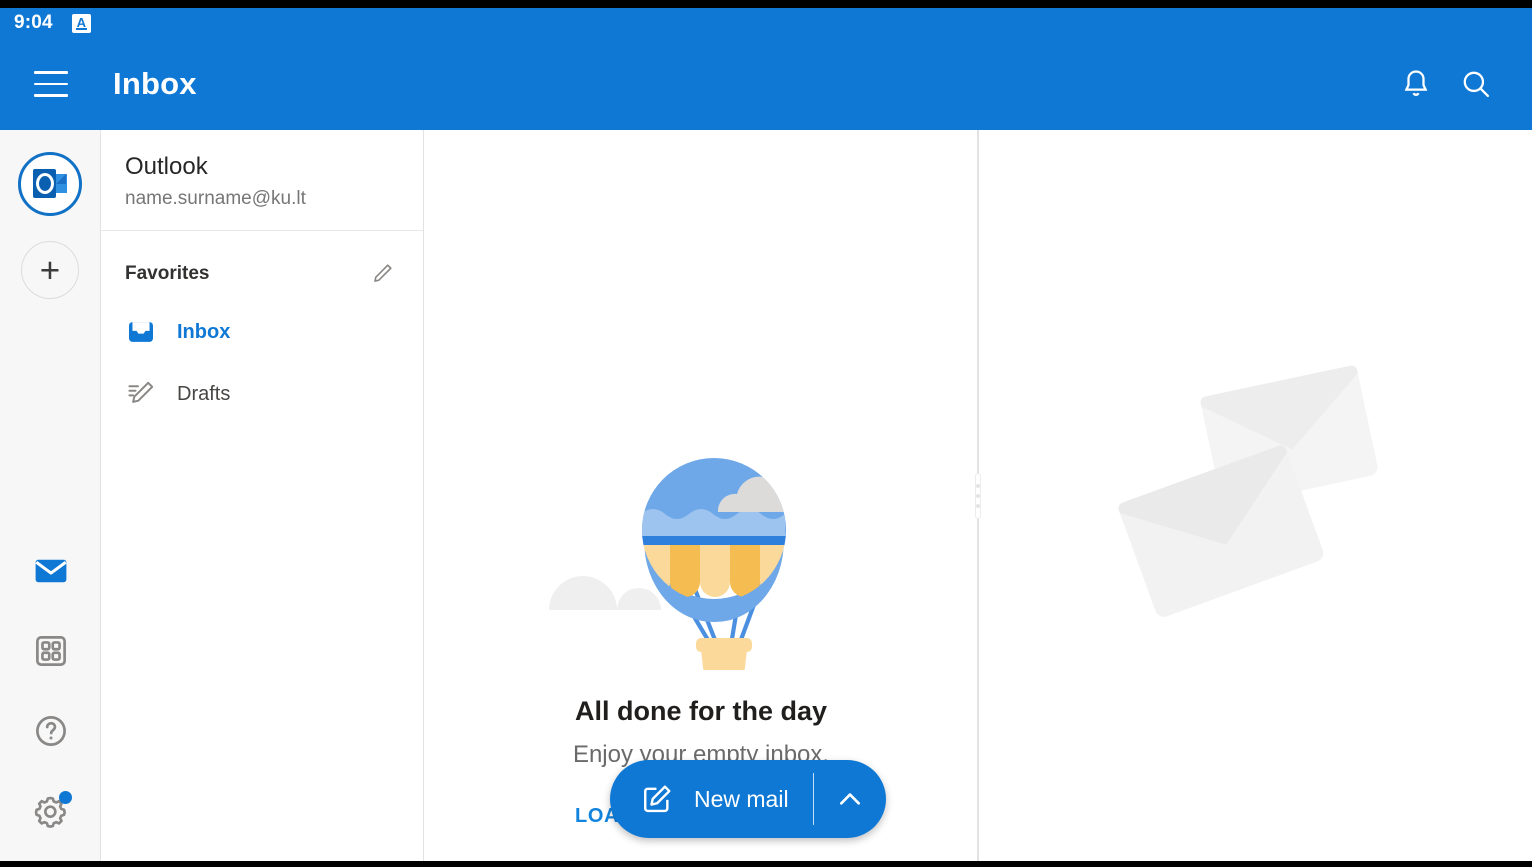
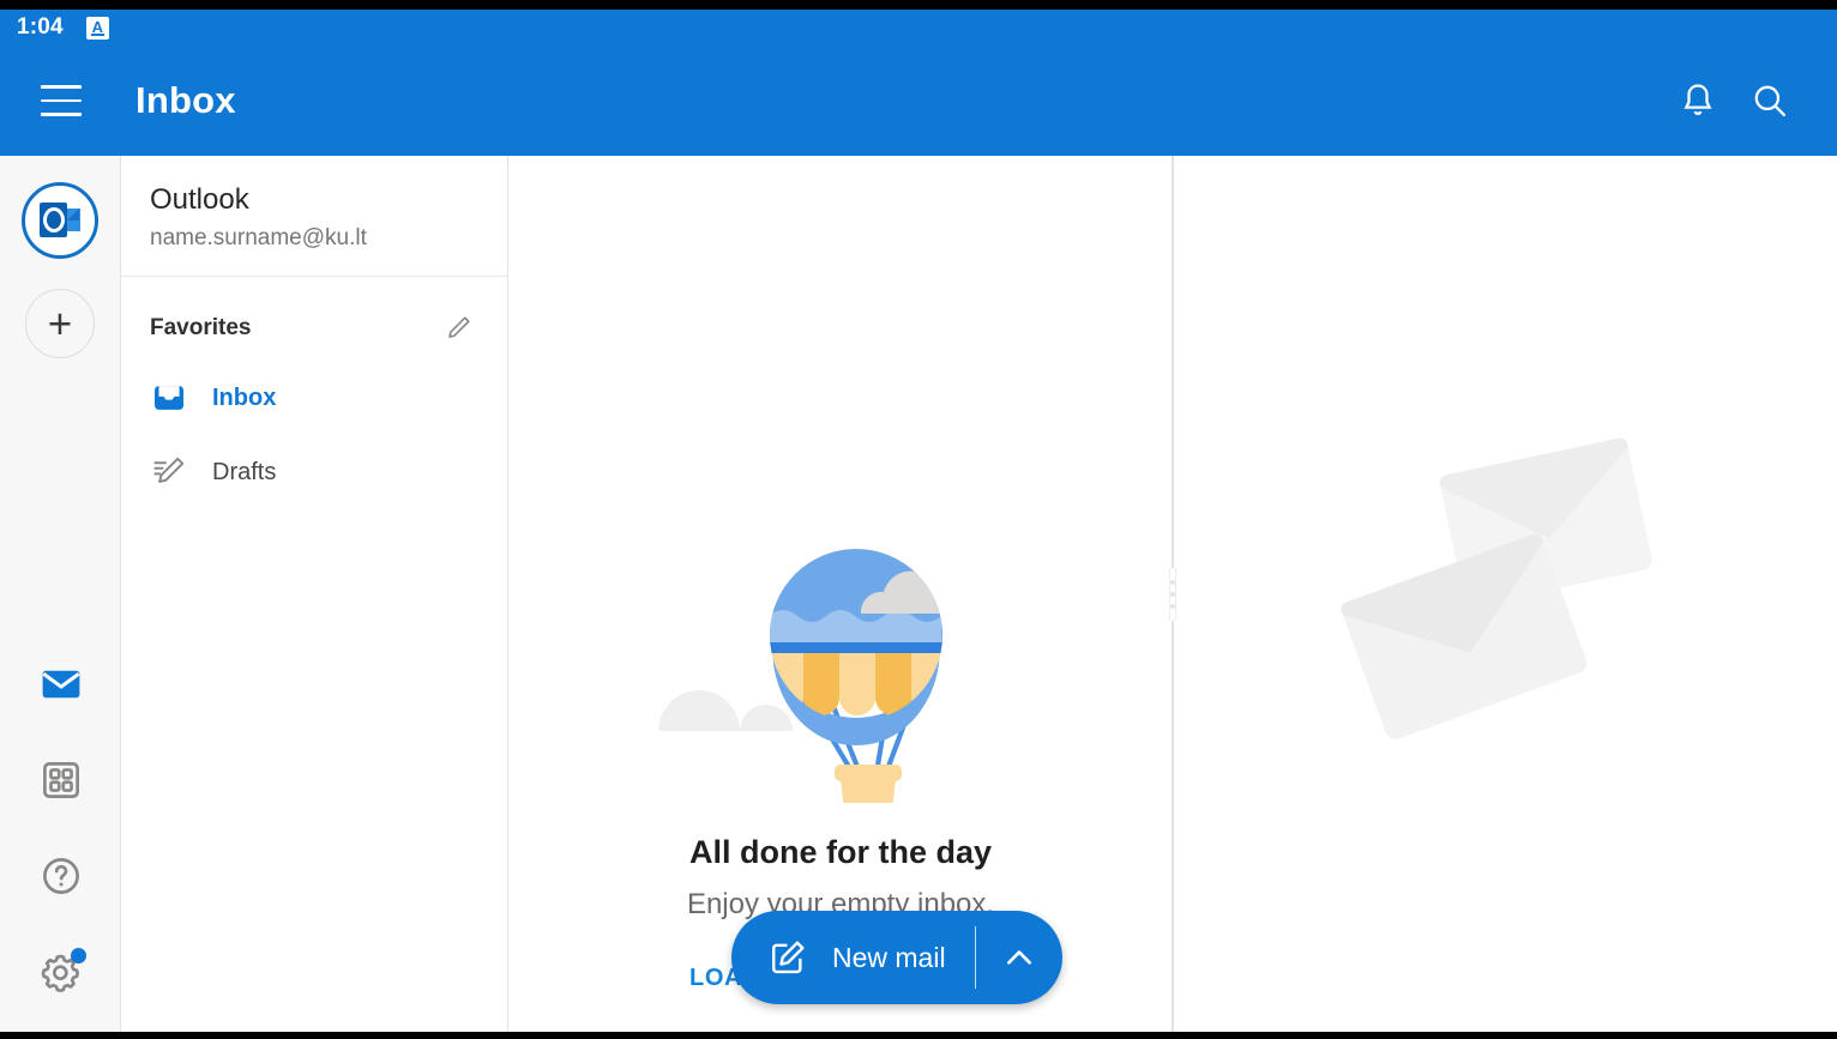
- 9:04
+ 1:04
  A
  Inbox
  +
  Outlook
  name.surname@ku.lt
  Favorites
  Inbox
  Drafts
  All done for the day
  Enjoy your empty inbox.
  New mail
